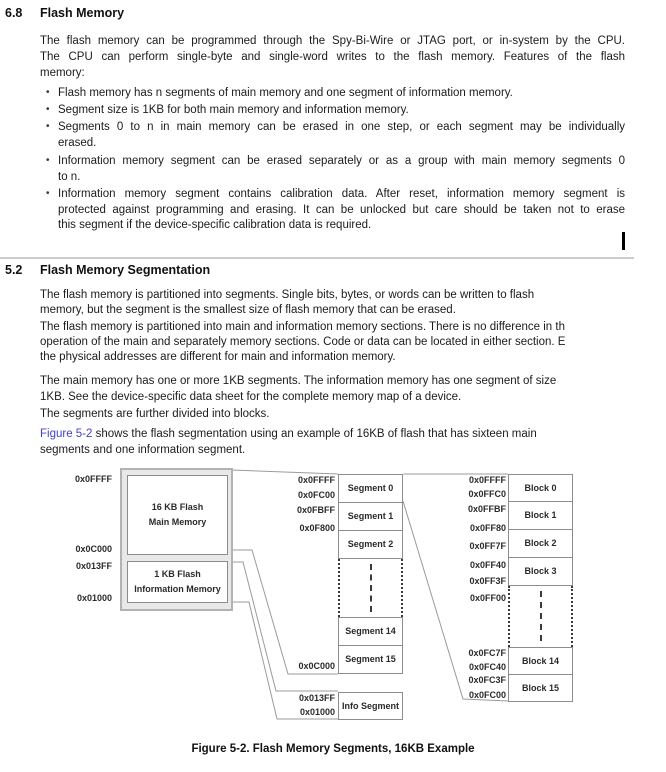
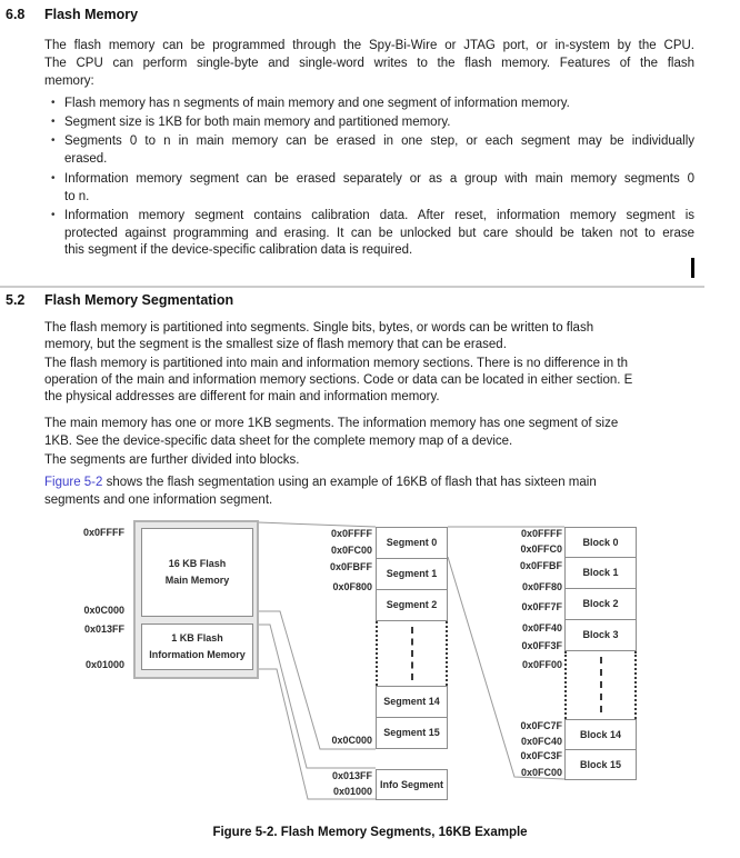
  6.8
  Flash Memory
  The flash memory can be programmed through the Spy-Bi-Wire or JTAG port, or in-system by the CPU.
  The CPU can perform single-byte and single-word writes to the flash memory. Features of the flash
  memory:
  •
  Flash memory has n segments of main memory and one segment of information memory.
  •
- Segment size is 1KB for both main memory and information memory.
+ Segment size is 1KB for both main memory and partitioned memory.
  •
  Segments 0 to n in main memory can be erased in one step, or each segment may be individually
  erased.
  •
  Information memory segment can be erased separately or as a group with main memory segments 0
  to n.
  •
  Information memory segment contains calibration data. After reset, information memory segment is
  protected against programming and erasing. It can be unlocked but care should be taken not to erase
  this segment if the device-specific calibration data is required.
  5.2
  Flash Memory Segmentation
  The flash memory is partitioned into segments. Single bits, bytes, or words can be written to flash
  memory, but the segment is the smallest size of flash memory that can be erased.
  The flash memory is partitioned into main and information memory sections. There is no difference in th
- operation of the main and separately memory sections. Code or data can be located in either section. E
+ operation of the main and information memory sections. Code or data can be located in either section. E
  the physical addresses are different for main and information memory.
  The main memory has one or more 1KB segments. The information memory has one segment of size
  1KB. See the device-specific data sheet for the complete memory map of a device.
  The segments are further divided into blocks.
  Figure 5-2 shows the flash segmentation using an example of 16KB of flash that has sixteen main
  segments and one information segment.
  16 KB Flash
  Main Memory
  1 KB Flash
  Information Memory
  0x0FFFF
  0x0C000
  0x013FF
  0x01000
  Segment 0
  Segment 1
  Segment 2
  Segment 14
  Segment 15
  Info Segment
  0x0FFFF
  0x0FC00
  0x0FBFF
  0x0F800
  0x0C000
  0x013FF
  0x01000
  Block 0
  Block 1
  Block 2
  Block 3
  Block 14
  Block 15
  0x0FFFF
  0x0FFC0
  0x0FFBF
  0x0FF80
  0x0FF7F
  0x0FF40
  0x0FF3F
  0x0FF00
  0x0FC7F
  0x0FC40
  0x0FC3F
  0x0FC00
  Figure 5-2. Flash Memory Segments, 16KB Example
